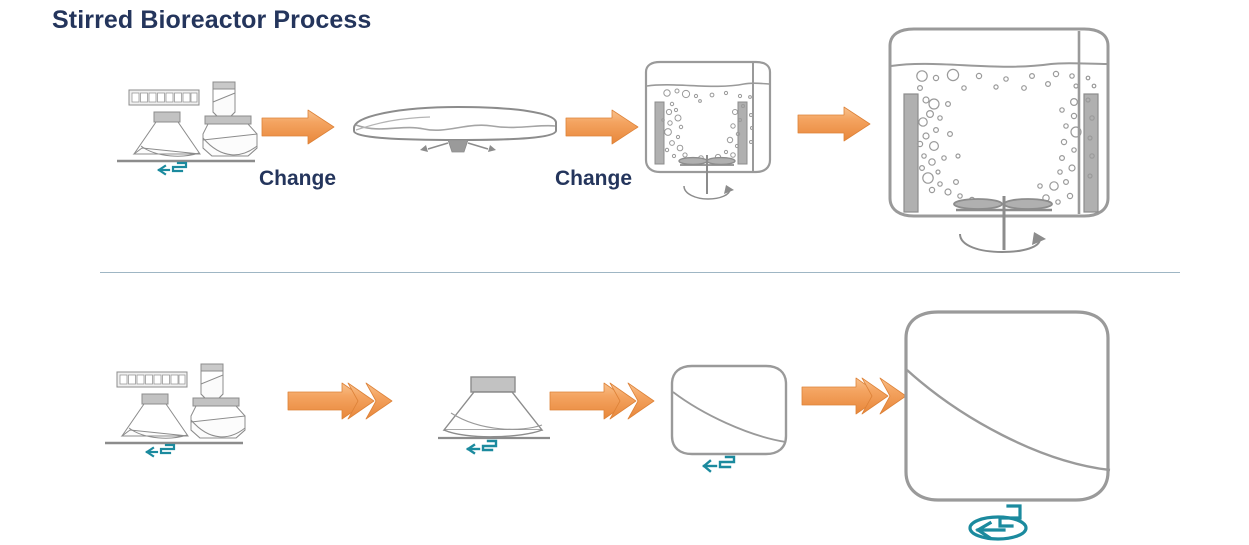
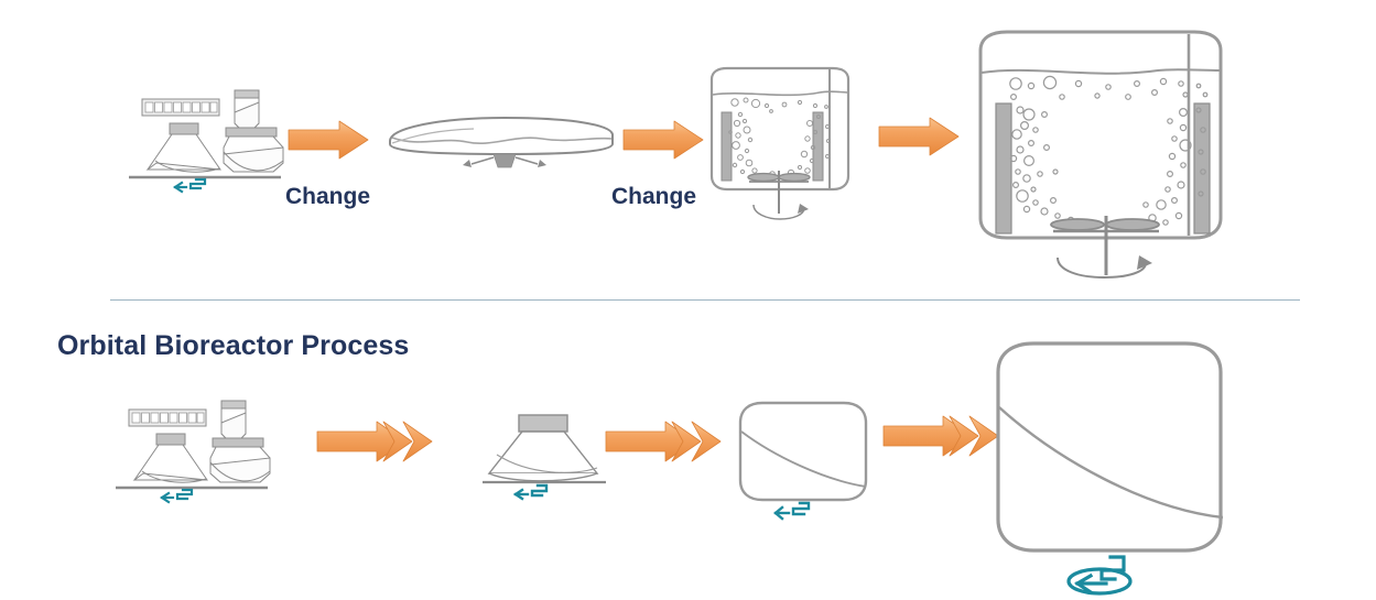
- Stirred Bioreactor Process
  Change
  Change
+ Orbital Bioreactor Process
